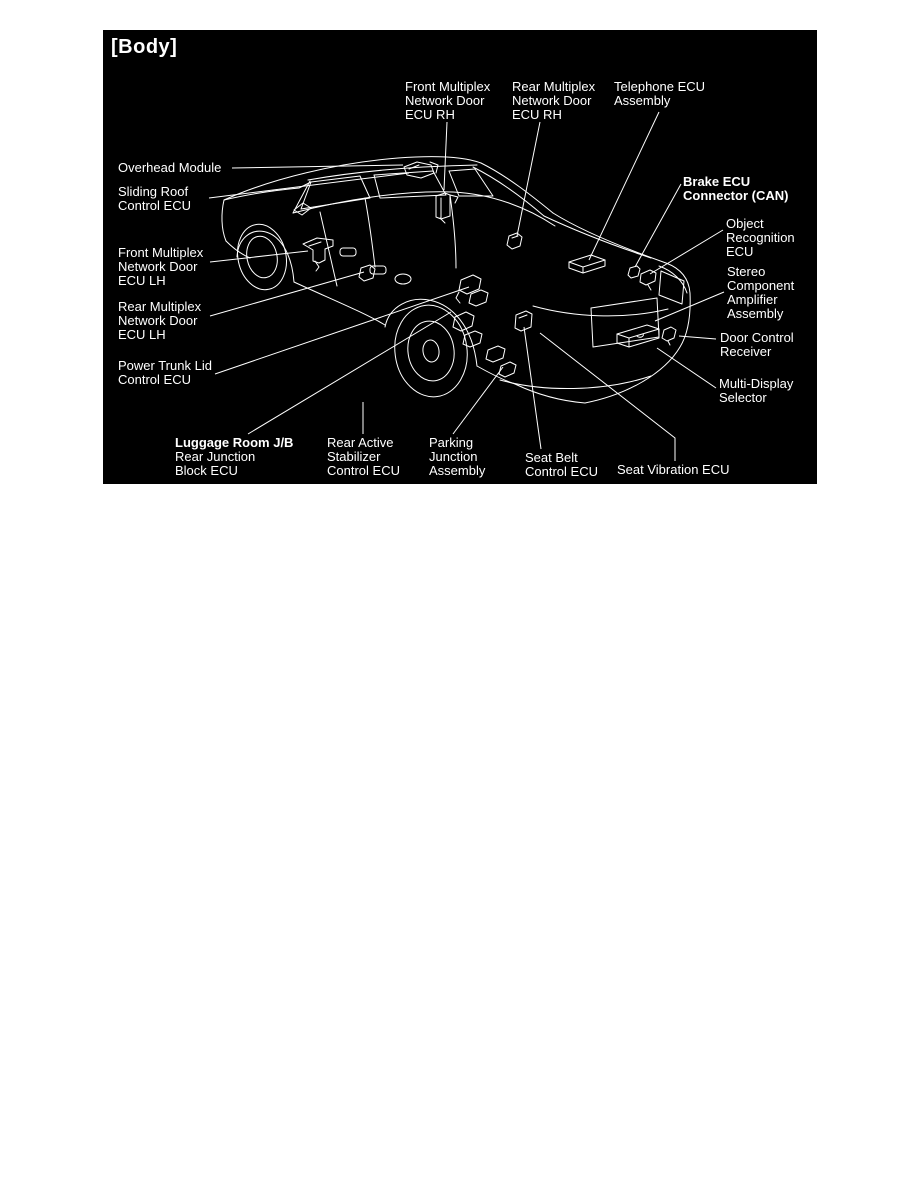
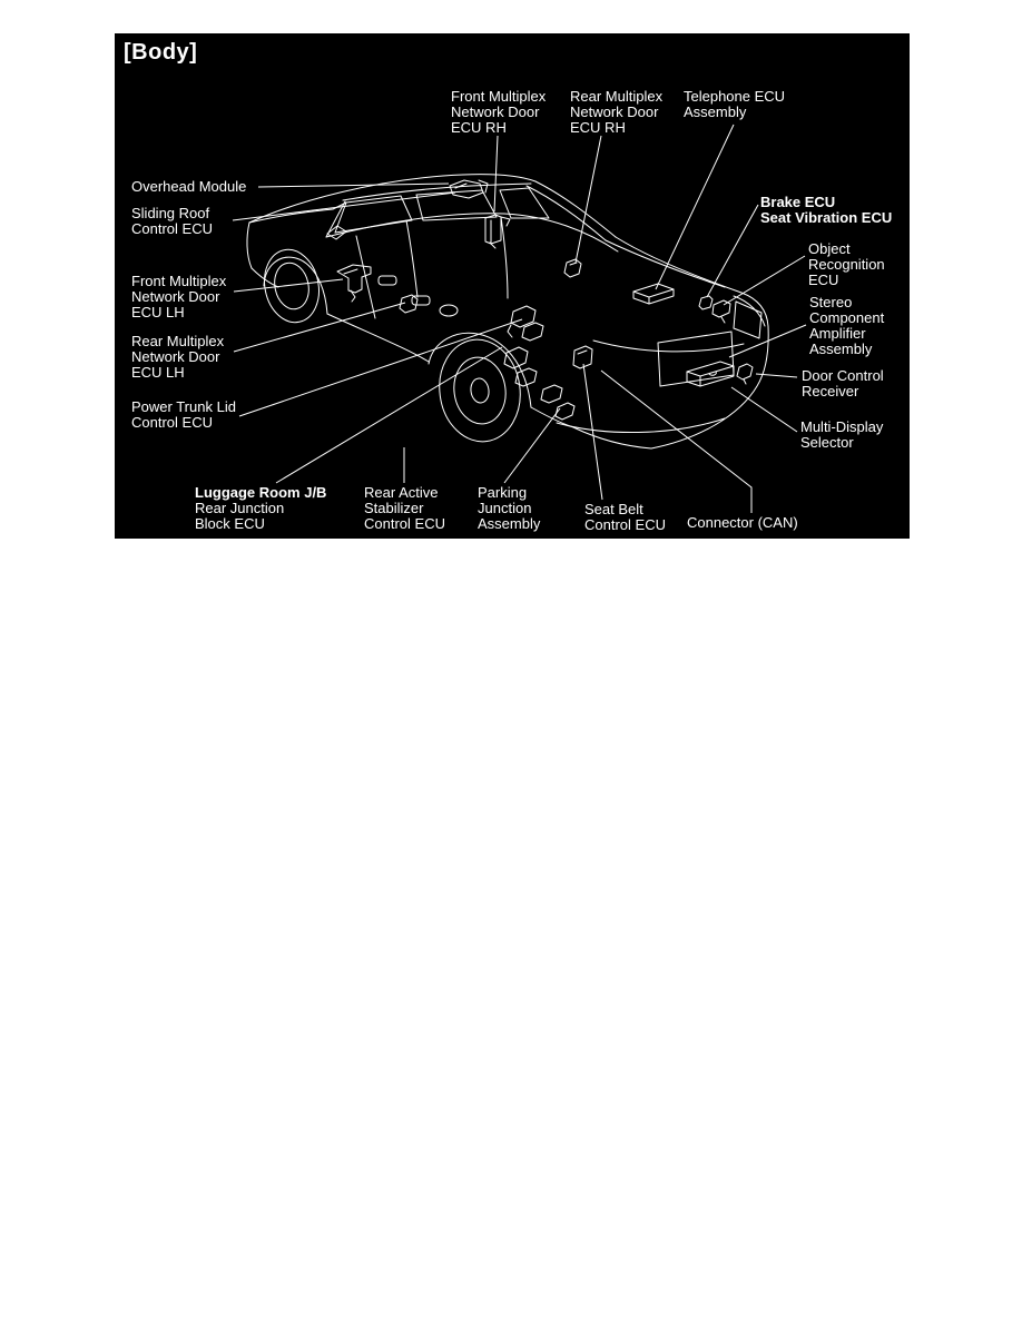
  [Body]
  Front Multiplex
  Network Door
  ECU RH
  Rear Multiplex
  Network Door
  ECU RH
  Telephone ECU
  Assembly
  Overhead Module
  Sliding Roof
  Control ECU
  Front Multiplex
  Network Door
  ECU LH
  Rear Multiplex
  Network Door
  ECU LH
  Power Trunk Lid
  Control ECU
  Brake ECU
- Connector (CAN)
+ Seat Vibration ECU
  Object
  Recognition
  ECU
  Stereo
  Component
  Amplifier
  Assembly
  Door Control
  Receiver
  Multi-Display
  Selector
  Luggage Room J/B
  Rear Junction
  Block ECU
  Rear Active
  Stabilizer
  Control ECU
  Parking
  Junction
  Assembly
  Seat Belt
  Control ECU
- Seat Vibration ECU
+ Connector (CAN)
